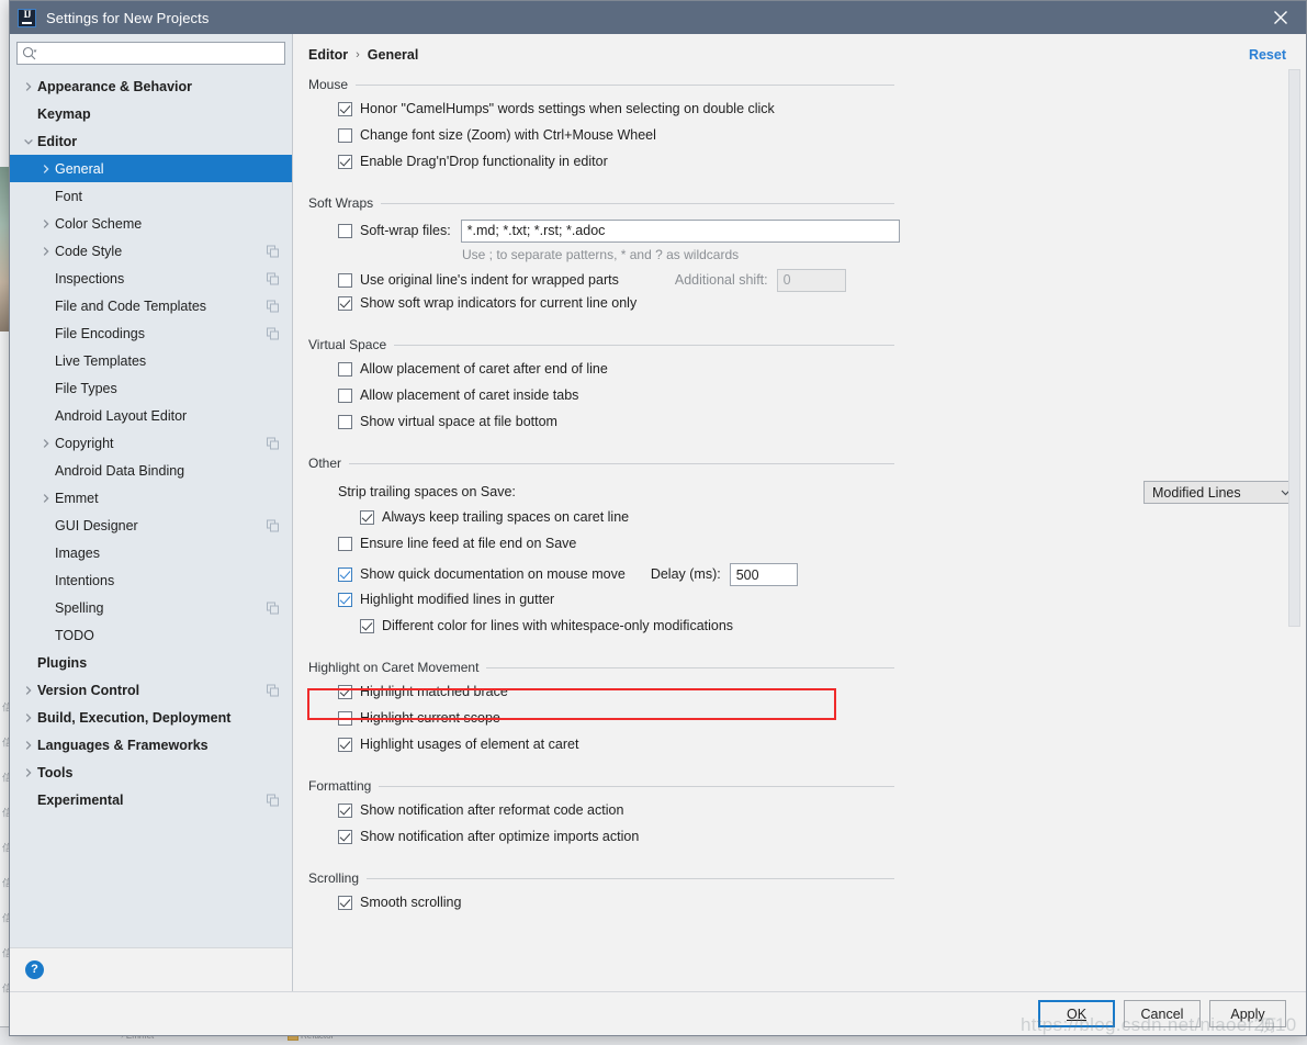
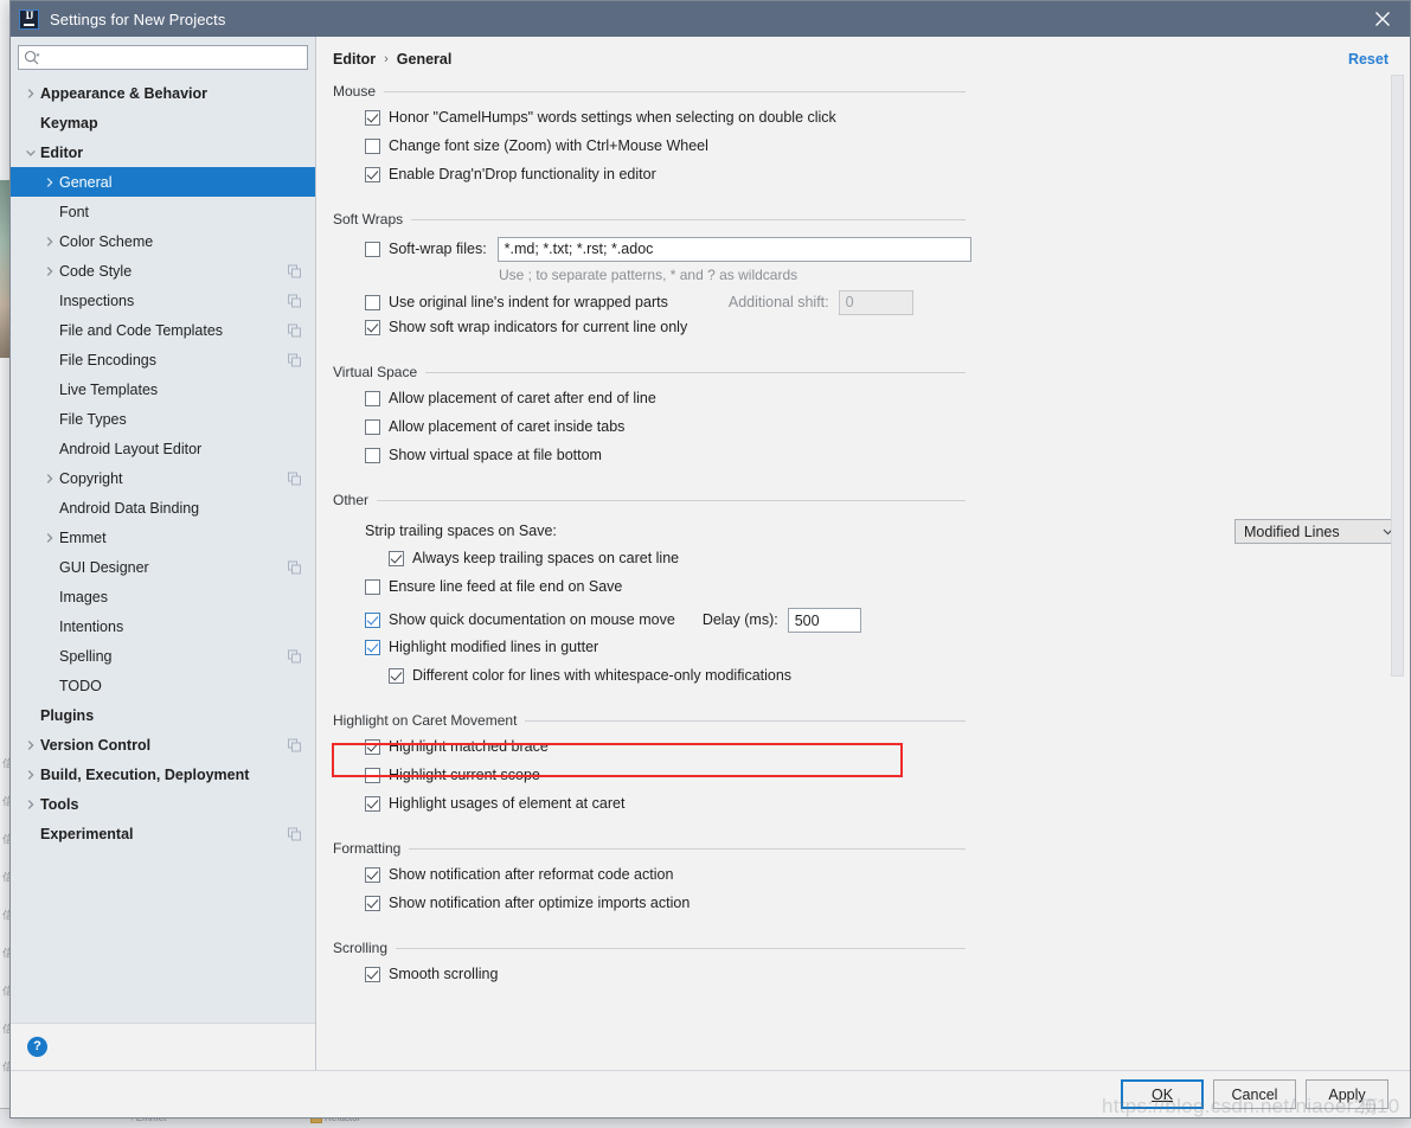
  信
  信
  信
  信
  信
  信
  信
  信
  信
  Settings for New Projects
  Appearance & Behavior
  Keymap
  Editor
  General
  Font
  Color Scheme
  Code Style
  Inspections
  File and Code Templates
  File Encodings
  Live Templates
  File Types
  Android Layout Editor
  Copyright
  Android Data Binding
  Emmet
  GUI Designer
  Images
  Intentions
  Spelling
  TODO
  Plugins
  Version Control
  Build, Execution, Deployment
- Languages & Frameworks
  Tools
  Experimental
  ?
  Editor
  ›
  General
  Reset
  Mouse
  Honor "CamelHumps" words settings when selecting on double click
  Change font size (Zoom) with Ctrl+Mouse Wheel
  Enable Drag'n'Drop functionality in editor
  Soft Wraps
  Soft-wrap files:
  *.md; *.txt; *.rst; *.adoc
  Use ; to separate patterns, * and ? as wildcards
  Use original line's indent for wrapped parts
  Additional shift:
  0
  Show soft wrap indicators for current line only
  Virtual Space
  Allow placement of caret after end of line
  Allow placement of caret inside tabs
  Show virtual space at file bottom
  Other
  Strip trailing spaces on Save:
  Modified Lines
  Always keep trailing spaces on caret line
  Ensure line feed at file end on Save
  Show quick documentation on mouse move
  Delay (ms):
  500
  Highlight modified lines in gutter
  Different color for lines with whitespace-only modifications
  Highlight on Caret Movement
  Highlight matched brace
  Highlight current scope
  Highlight usages of element at caret
  Formatting
  Show notification after reformat code action
  Show notification after optimize imports action
  Scrolling
  Smooth scrolling
  OK
  Cancel
  Apply
  https://blog.csdn.net/niaoer2010
  历
